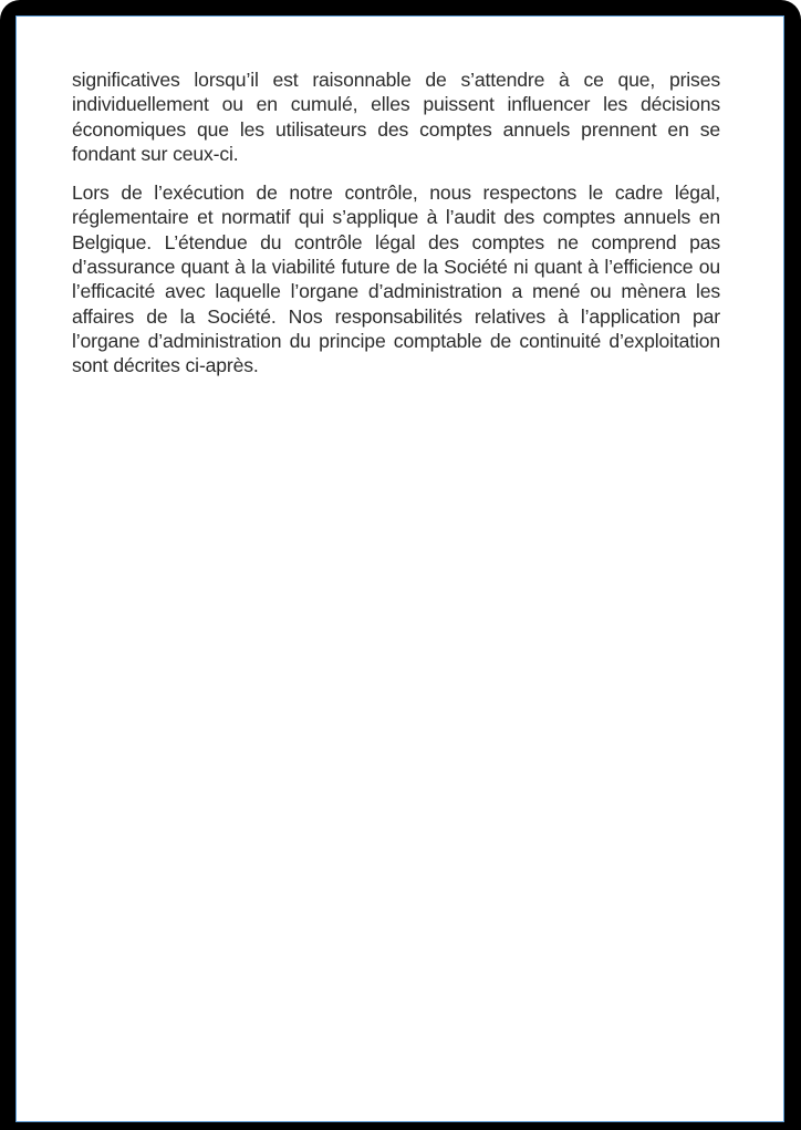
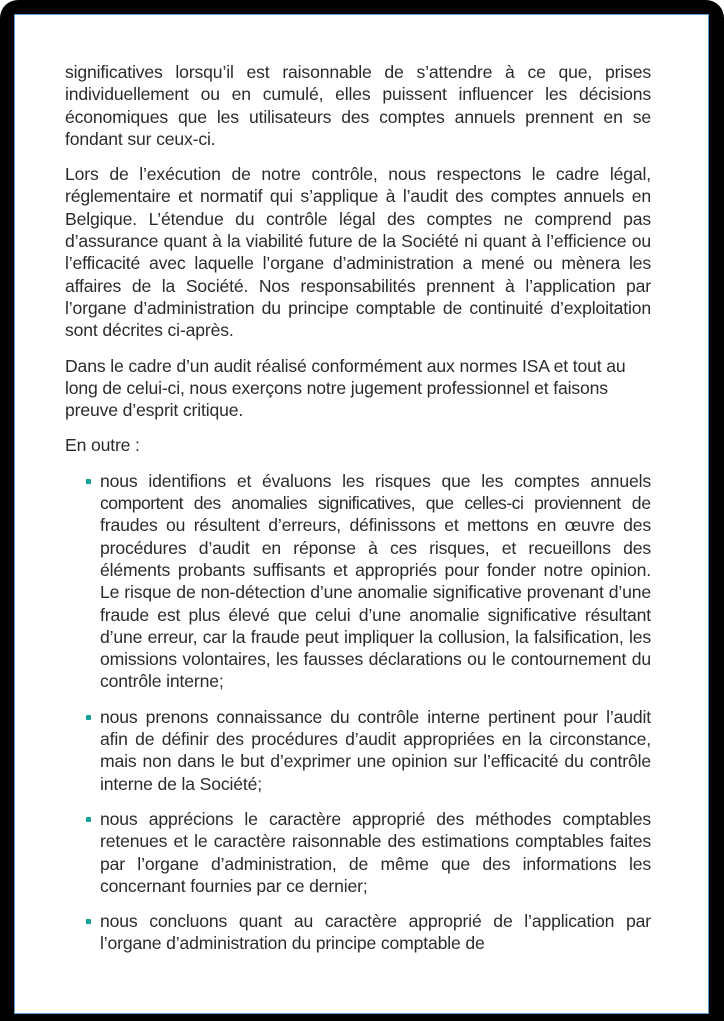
  significatives lorsqu’il est raisonnable de s’attendre à ce que, prises individuellement ou en cumulé, elles puissent influencer les décisions économiques que les utilisateurs des comptes annuels prennent en se fondant sur ceux-ci.
- Lors de l’exécution de notre contrôle, nous respectons le cadre légal, réglementaire et normatif qui s’applique à l’audit des comptes annuels en Belgique. L’étendue du contrôle légal des comptes ne comprend pas d’assurance quant à la viabilité future de la Société ni quant à l’efficience ou l’efficacité avec laquelle l’organe d’administration a mené ou mènera les affaires de la Société. Nos responsabilités relatives à l’application par l’organe d’administration du principe comptable de continuité d’exploitation sont décrites ci-après.
+ Lors de l’exécution de notre contrôle, nous respectons le cadre légal, réglementaire et normatif qui s’applique à l’audit des comptes annuels en Belgique. L’étendue du contrôle légal des comptes ne comprend pas d’assurance quant à la viabilité future de la Société ni quant à l’efficience ou l’efficacité avec laquelle l’organe d’administration a mené ou mènera les affaires de la Société. Nos responsabilités prennent à l’application par l’organe d’administration du principe comptable de continuité d’exploitation sont décrites ci-après.
+ Dans le cadre d’un audit réalisé conformément aux normes ISA et tout au long de celui-ci, nous exerçons notre jugement professionnel et faisons preuve d’esprit critique.
+ En outre :
+ nous identifions et évaluons les risques que les comptes annuels comportent des anomalies significatives, que celles-ci proviennent de fraudes ou résultent d’erreurs, définissons et mettons en œuvre des procédures d’audit en réponse à ces risques, et recueillons des éléments probants suffisants et appropriés pour fonder notre opinion. Le risque de non-détection d’une anomalie significative provenant d’une fraude est plus élevé que celui d’une anomalie significative résultant d’une erreur, car la fraude peut impliquer la collusion, la falsification, les omissions volontaires, les fausses déclarations ou le contournement du contrôle interne;
+ nous prenons connaissance du contrôle interne pertinent pour l’audit afin de définir des procédures d’audit appropriées en la circonstance, mais non dans le but d’exprimer une opinion sur l’efficacité du contrôle interne de la Société;
+ nous apprécions le caractère approprié des méthodes comptables retenues et le caractère raisonnable des estimations comptables faites par l’organe d’administration, de même que des informations les concernant fournies par ce dernier;
+ nous concluons quant au caractère approprié de l’application par l’organe d’administration du principe comptable de
